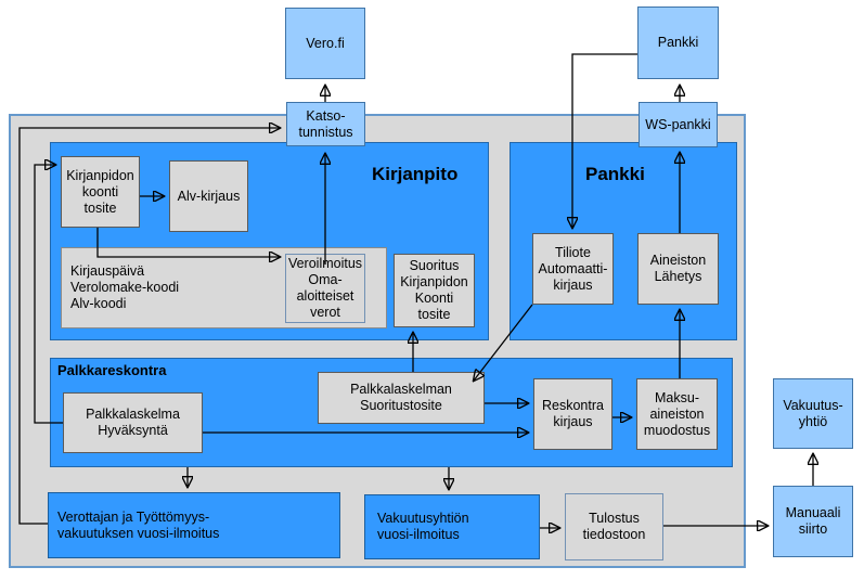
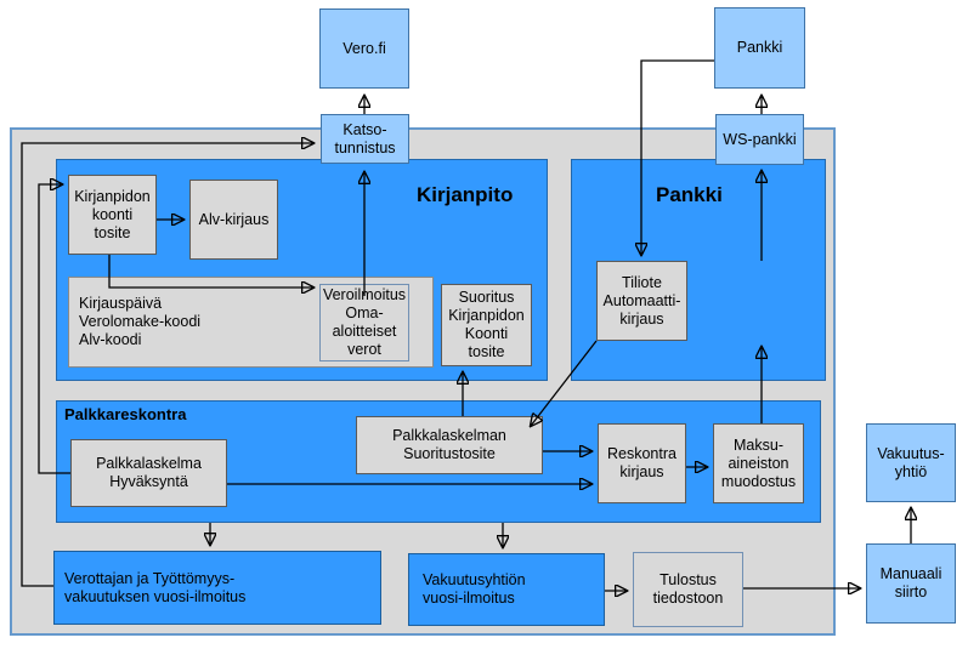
  Kirjanpito
  Pankki
  Palkkareskontra
  Vero.fi
  Pankki
  Katso-
  tunnistus
  WS-pankki
  Kirjanpidon
  koonti
  tosite
  Alv-kirjaus
  Kirjauspäivä
  Verolomake-koodi
  Alv-koodi
  Veroilmoitus
  Oma-aloitteiset
  verot
  Suoritus
  Kirjanpidon
  Koonti
  tosite
  Tiliote
  Automaatti-
  kirjaus
- Aineiston
- Lähetys
  Palkkalaskelma
  Hyväksyntä
  Palkkalaskelman
  Suoritustosite
  Reskontra
  kirjaus
  Maksu-
  aineiston
  muodostus
  Verottajan ja Työttömyys-
  vakuutuksen vuosi-ilmoitus
  Vakuutusyhtiön
  vuosi-ilmoitus
  Tulostus
  tiedostoon
  Vakuutus-
  yhtiö
  Manuaali
  siirto
